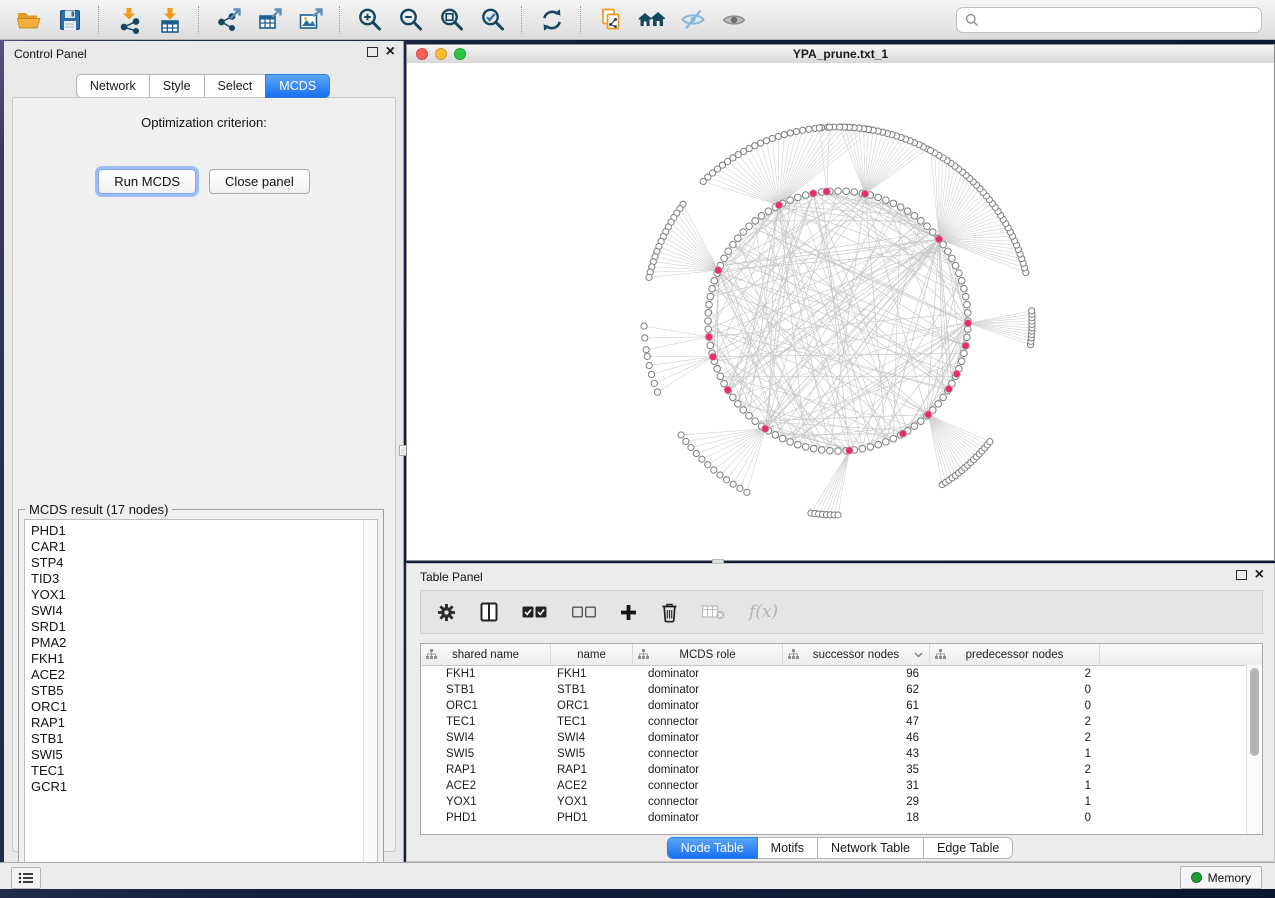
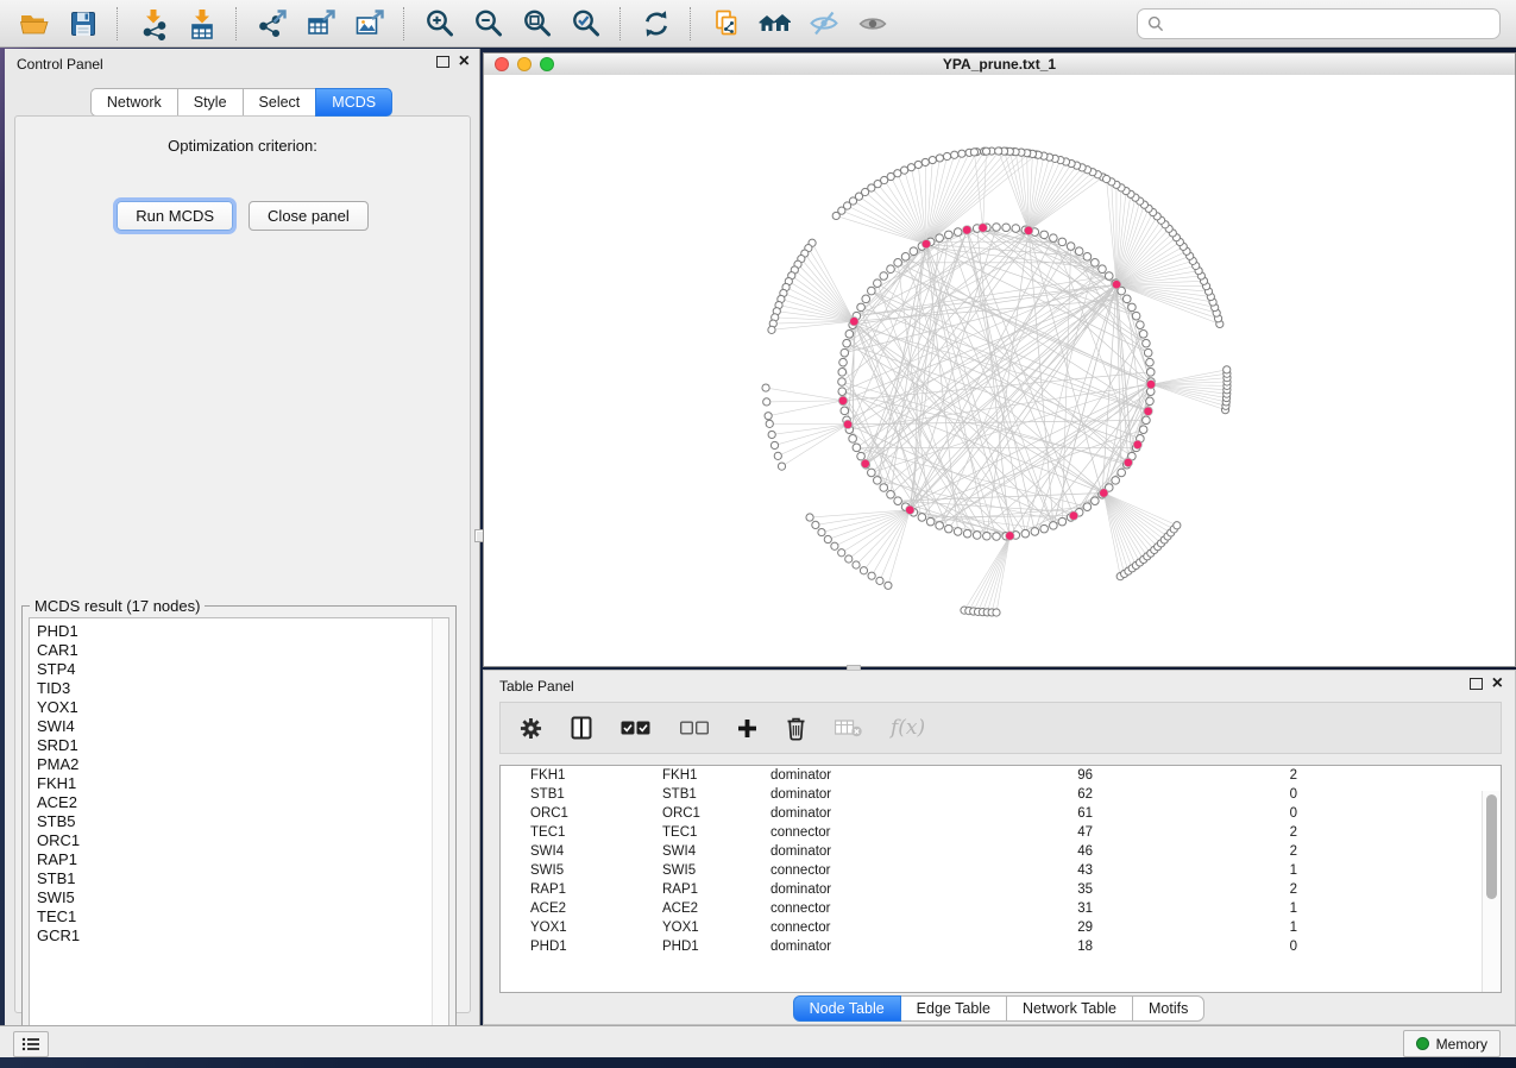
  Control Panel
  ×
  Network
  Style
  Select
  MCDS
  Optimization criterion:
  Run MCDS
  Close panel
  MCDS result (17 nodes)
  PHD1
  CAR1
  STP4
  TID3
  YOX1
  SWI4
  SRD1
  PMA2
  FKH1
  ACE2
  STB5
  ORC1
  RAP1
  STB1
  SWI5
  TEC1
  GCR1
  YPA_prune.txt_1
  Table Panel
  ×
  f(x)
- shared name
- name
- MCDS role
- successor nodes
- predecessor nodes
  FKH1
  FKH1
  dominator
  96
  2
  STB1
  STB1
  dominator
  62
  0
  ORC1
  ORC1
  dominator
  61
  0
  TEC1
  TEC1
  connector
  47
  2
  SWI4
  SWI4
  dominator
  46
  2
  SWI5
  SWI5
  connector
  43
  1
  RAP1
  RAP1
  dominator
  35
  2
  ACE2
  ACE2
  connector
  31
  1
  YOX1
  YOX1
  connector
  29
  1
  PHD1
  PHD1
  dominator
  18
  0
  Node Table
- Motifs
+ Edge Table
  Network Table
- Edge Table
+ Motifs
  Memory
